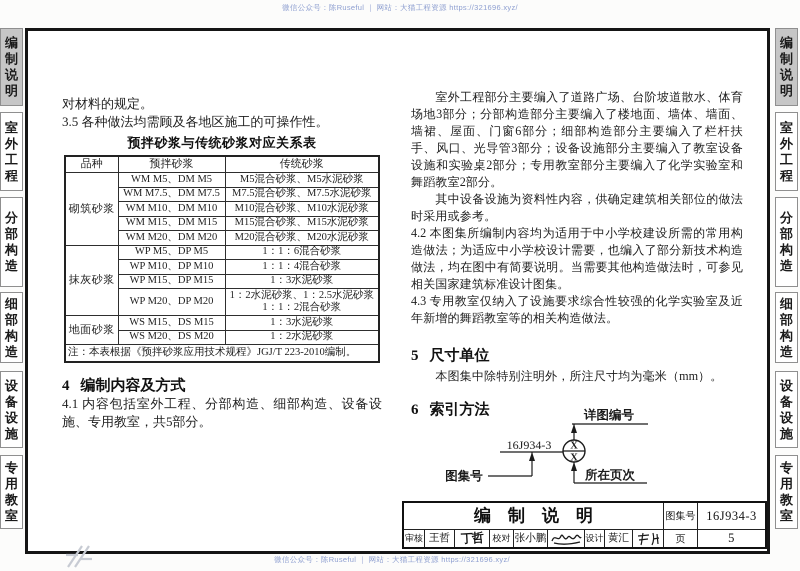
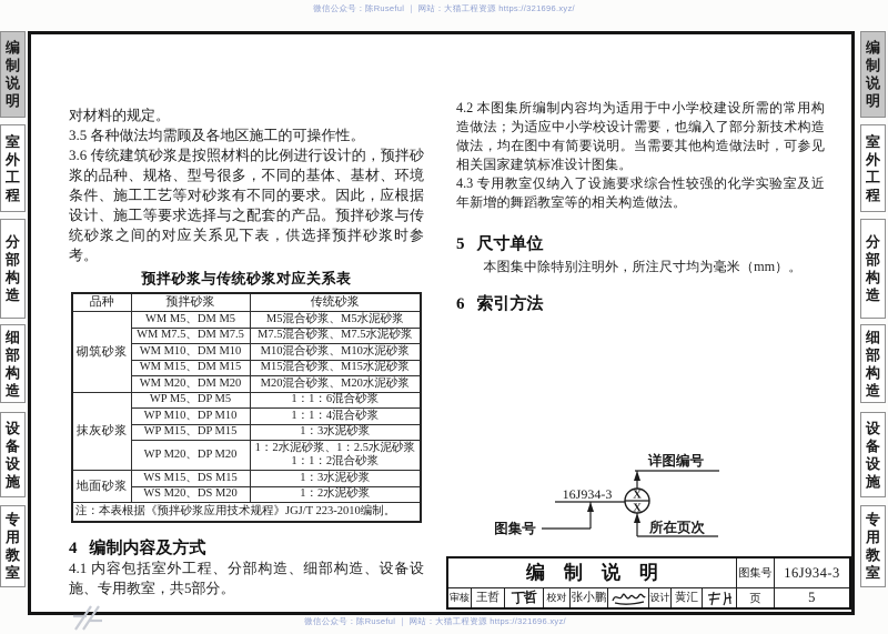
  微信公众号：陈Ruseful ｜ 网站：大猫工程资源 https://321696.xyz/
  编制说明
  室外工程
  分部构造
  细部构造
  设备设施
  专用教室
  编制说明
  室外工程
  分部构造
  细部构造
  设备设施
  专用教室
  对材料的规定。
  3.5 各种做法均需顾及各地区施工的可操作性。
+ 3.6 传统建筑砂浆是按照材料的比例进行设计的，预拌砂浆的品种、规格、型号很多，不同的基体、基材、环境条件、施工工艺等对砂浆有不同的要求。因此，应根据设计、施工等要求选择与之配套的产品。预拌砂浆与传统砂浆之间的对应关系见下表，供选择预拌砂浆时参考。
  预拌砂浆与传统砂浆对应关系表
  品种	预拌砂浆	传统砂浆
  砌筑砂浆	WM M5、DM M5	M5混合砂浆、M5水泥砂浆
  WM M7.5、DM M7.5	M7.5混合砂浆、M7.5水泥砂浆
  WM M10、DM M10	M10混合砂浆、M10水泥砂浆
  WM M15、DM M15	M15混合砂浆、M15水泥砂浆
  WM M20、DM M20	M20混合砂浆、M20水泥砂浆
  抹灰砂浆	WP M5、DP M5	1：1：6混合砂浆
  WP M10、DP M10	1：1：4混合砂浆
  WP M15、DP M15	1：3水泥砂浆
  WP M20、DP M20	1：2水泥砂浆、1：2.5水泥砂浆1：1：2混合砂浆
  地面砂浆	WS M15、DS M15	1：3水泥砂浆
  WS M20、DS M20	1：2水泥砂浆
  注：本表根据《预拌砂浆应用技术规程》JGJ/T 223-2010编制。
  4 编制内容及方式
  4.1 内容包括室外工程、分部构造、细部构造、设备设施、专用教室，共5部分。
- 室外工程部分主要编入了道路广场、台阶坡道散水、体育场地3部分；分部构造部分主要编入了楼地面、墙体、墙面、墙裙、屋面、门窗6部分；细部构造部分主要编入了栏杆扶手、风口、光导管3部分；设备设施部分主要编入了教室设备设施和实验桌2部分；专用教室部分主要编入了化学实验室和舞蹈教室2部分。
- 其中设备设施为资料性内容，供确定建筑相关部位的做法时采用或参考。
  4.2 本图集所编制内容均为适用于中小学校建设所需的常用构造做法；为适应中小学校设计需要，也编入了部分新技术构造做法，均在图中有简要说明。当需要其他构造做法时，可参见相关国家建筑标准设计图集。
  4.3 专用教室仅纳入了设施要求综合性较强的化学实验室及近年新增的舞蹈教室等的相关构造做法。
  5 尺寸单位
  本图集中除特别注明外，所注尺寸均为毫米（mm）。
  6 索引方法
  详图编号
  16J934-3
  图集号
  X
  X
  所在页次
  编制说明
  图集号
  16J934-3
  审核
  王哲
  校对
  张小鹏
  设计
  黄汇
  页
  5
  微信公众号：陈Ruseful ｜ 网站：大猫工程资源 https://321696.xyz/
